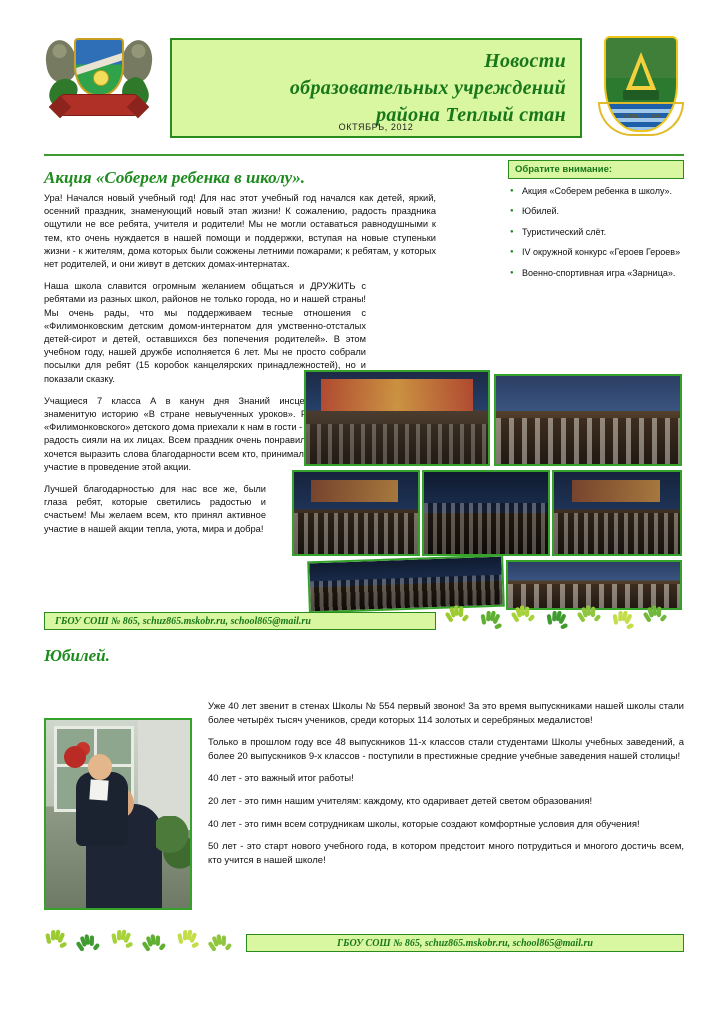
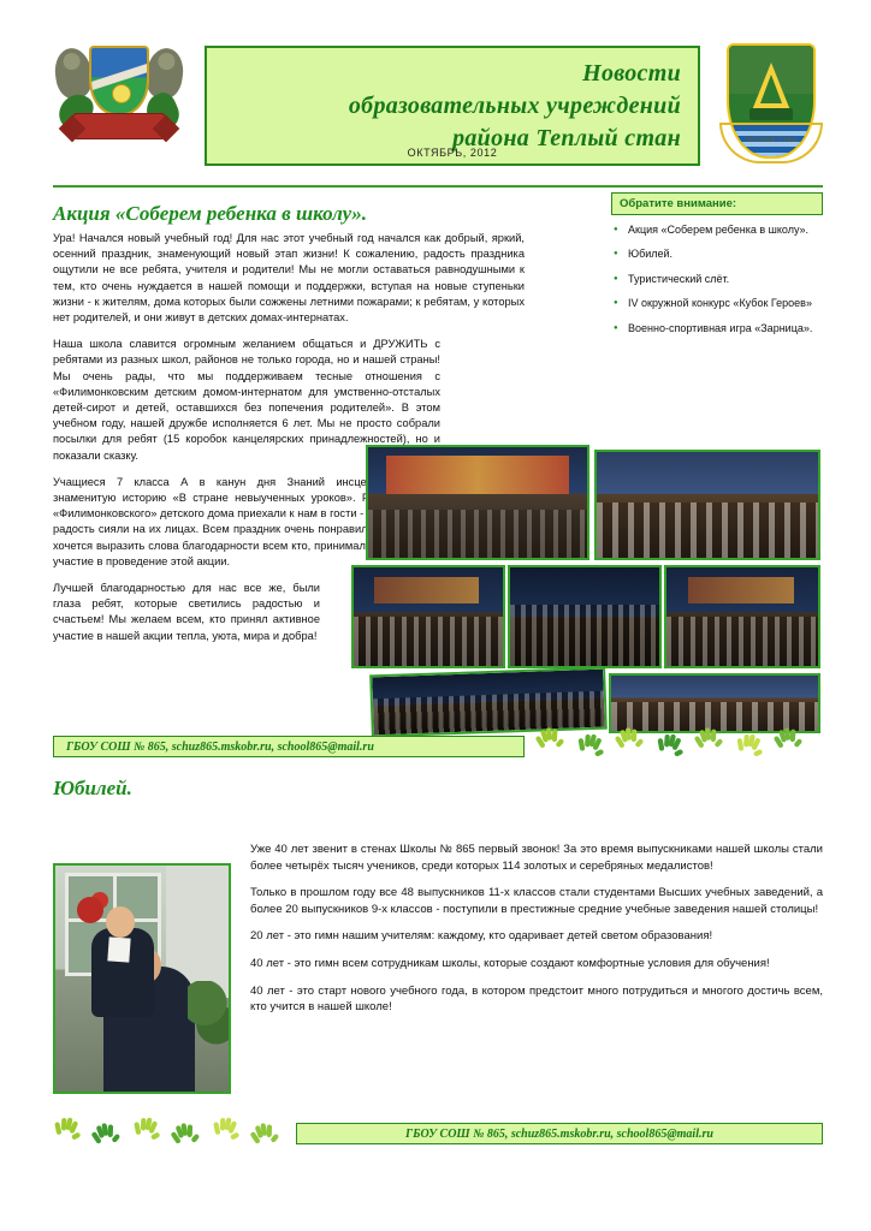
  Новости
  образовательных учреждений
  района Теплый стан
  ОКТЯБРЬ, 2012
  Акция «Соберем ребенка в школу».
- Ура! Начался новый учебный год! Для нас этот учебный год начался как детей, яркий, осенний праздник, знаменующий новый этап жизни! К сожалению, радость праздника ощутили не все ребята, учителя и родители! Мы не могли оставаться равнодушными к тем, кто очень нуждается в нашей помощи и поддержки, вступая на новые ступеньки жизни - к жителям, дома которых были сожжены летними пожарами; к ребятам, у которых нет родителей, и они живут в детских домах-интернатах.
+ Ура! Начался новый учебный год! Для нас этот учебный год начался как добрый, яркий, осенний праздник, знаменующий новый этап жизни! К сожалению, радость праздника ощутили не все ребята, учителя и родители! Мы не могли оставаться равнодушными к тем, кто очень нуждается в нашей помощи и поддержки, вступая на новые ступеньки жизни - к жителям, дома которых были сожжены летними пожарами; к ребятам, у которых нет родителей, и они живут в детских домах-интернатах.
  Наша школа славится огромным желанием общаться и ДРУЖИТЬ с ребятами из разных школ, районов не только города, но и нашей страны! Мы очень рады, что мы поддерживаем тесные отношения с «Филимонковским детским домом-интернатом для умственно-отсталых детей-сирот и детей, оставшихся без попечения родителей». В этом учебном году, нашей дружбе исполняется 6 лет. Мы не просто собрали посылки для ребят (15 коробок канцелярских принадлежностей), но и показали сказку.
  Учащиеся 7 класса А в канун дня Знаний инсце знаменитую историю «В стране невыученных уроков». Р «Филимонковского» детского дома приехали к нам в гости - радость сияли на их лицах. Всем праздник очень понравил хочется выразить слова благодарности всем кто, принимал участие в проведение этой акции.
  Лучшей благодарностью для нас все же, были глаза ребят, которые светились радостью и счастьем! Мы желаем всем, кто принял активное участие в нашей акции тепла, уюта, мира и добра!
  Обратите внимание:
  Акция «Соберем ребенка в школу».
  Юбилей.
  Туристический слёт.
- IV окружной конкурс «Героев Героев»
+ IV окружной конкурс «Кубок Героев»
  Военно-спортивная игра «Зарница».
  ГБОУ СОШ № 865, schuz865.mskobr.ru, school865@mail.ru
  Юбилей.
- Уже 40 лет звенит в стенах Школы № 554 первый звонок! За это время выпускниками нашей школы стали более четырёх тысяч учеников, среди которых 114 золотых и серебряных медалистов!
+ Уже 40 лет звенит в стенах Школы № 865 первый звонок! За это время выпускниками нашей школы стали более четырёх тысяч учеников, среди которых 114 золотых и серебряных медалистов!
- Только в прошлом году все 48 выпускников 11-х классов стали студентами Школы учебных заведений, а более 20 выпускников 9-х классов - поступили в престижные средние учебные заведения нашей столицы!
+ Только в прошлом году все 48 выпускников 11-х классов стали студентами Высших учебных заведений, а более 20 выпускников 9-х классов - поступили в престижные средние учебные заведения нашей столицы!
- 40 лет - это важный итог работы!
  20 лет - это гимн нашим учителям: каждому, кто одаривает детей светом образования!
  40 лет - это гимн всем сотрудникам школы, которые создают комфортные условия для обучения!
- 50 лет - это старт нового учебного года, в котором предстоит много потрудиться и многого достичь всем, кто учится в нашей школе!
+ 40 лет - это старт нового учебного года, в котором предстоит много потрудиться и многого достичь всем, кто учится в нашей школе!
  ГБОУ СОШ № 865, schuz865.mskobr.ru, school865@mail.ru
